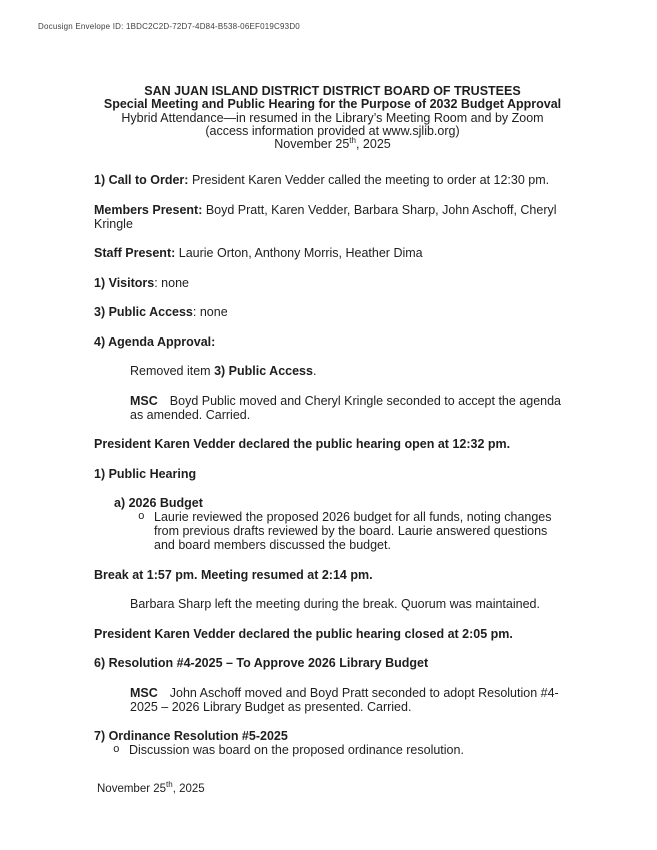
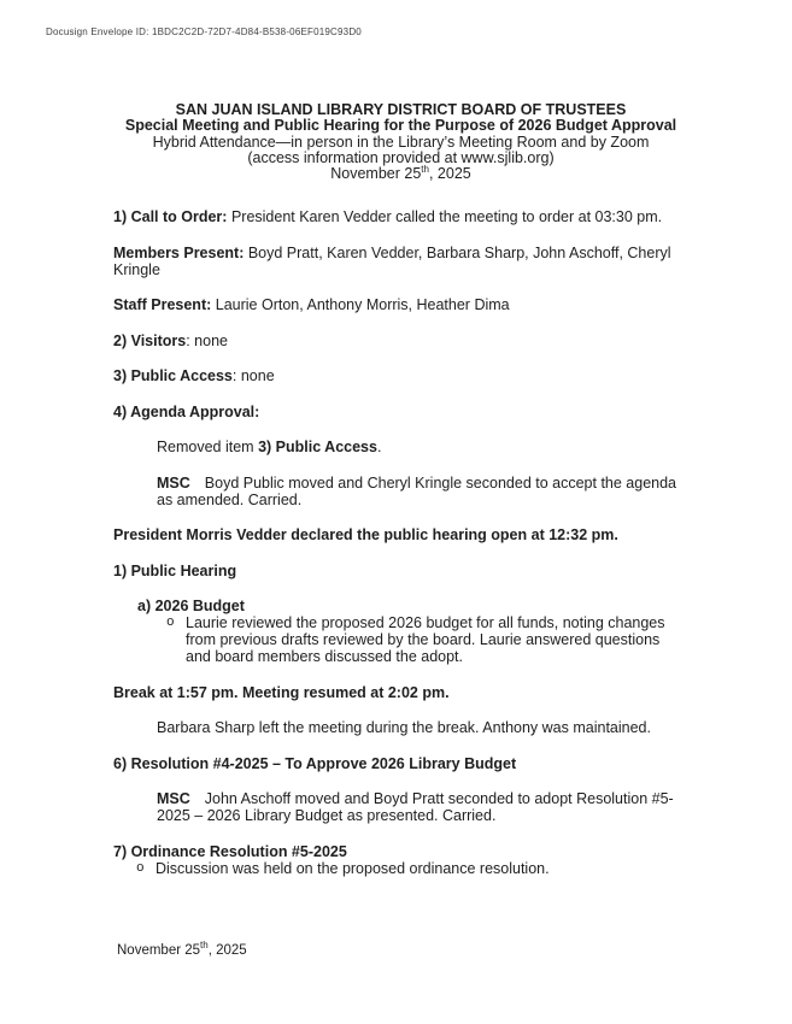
  Docusign Envelope ID: 1BDC2C2D-72D7-4D84-B538-06EF019C93D0
- SAN JUAN ISLAND DISTRICT DISTRICT BOARD OF TRUSTEES
+ SAN JUAN ISLAND LIBRARY DISTRICT BOARD OF TRUSTEES
- Special Meeting and Public Hearing for the Purpose of 2032 Budget Approval
+ Special Meeting and Public Hearing for the Purpose of 2026 Budget Approval
- Hybrid Attendance—in resumed in the Library’s Meeting Room and by Zoom
+ Hybrid Attendance—in person in the Library’s Meeting Room and by Zoom
  (access information provided at www.sjlib.org)
  November 25th, 2025
- 1) Call to Order: President Karen Vedder called the meeting to order at 12:30 pm.
+ 1) Call to Order: President Karen Vedder called the meeting to order at 03:30 pm.
  Members Present: Boyd Pratt, Karen Vedder, Barbara Sharp, John Aschoff, Cheryl Kringle
  Staff Present: Laurie Orton, Anthony Morris, Heather Dima
- 1) Visitors: none
+ 2) Visitors: none
  3) Public Access: none
  4) Agenda Approval:
  Removed item 3) Public Access.
  MSC Boyd Public moved and Cheryl Kringle seconded to accept the agenda as amended. Carried.
- President Karen Vedder declared the public hearing open at 12:32 pm.
+ President Morris Vedder declared the public hearing open at 12:32 pm.
  1) Public Hearing
  a) 2026 Budget
  o
- Laurie reviewed the proposed 2026 budget for all funds, noting changes from previous drafts reviewed by the board. Laurie answered questions and board members discussed the budget.
+ Laurie reviewed the proposed 2026 budget for all funds, noting changes from previous drafts reviewed by the board. Laurie answered questions and board members discussed the adopt.
- Break at 1:57 pm. Meeting resumed at 2:14 pm.
+ Break at 1:57 pm. Meeting resumed at 2:02 pm.
- Barbara Sharp left the meeting during the break. Quorum was maintained.
+ Barbara Sharp left the meeting during the break. Anthony was maintained.
- President Karen Vedder declared the public hearing closed at 2:05 pm.
  6) Resolution #4-2025 – To Approve 2026 Library Budget
- MSC John Aschoff moved and Boyd Pratt seconded to adopt Resolution #4-2025 – 2026 Library Budget as presented. Carried.
+ MSC John Aschoff moved and Boyd Pratt seconded to adopt Resolution #5-2025 – 2026 Library Budget as presented. Carried.
  7) Ordinance Resolution #5-2025
  o
- Discussion was board on the proposed ordinance resolution.
+ Discussion was held on the proposed ordinance resolution.
  November 25th, 2025
